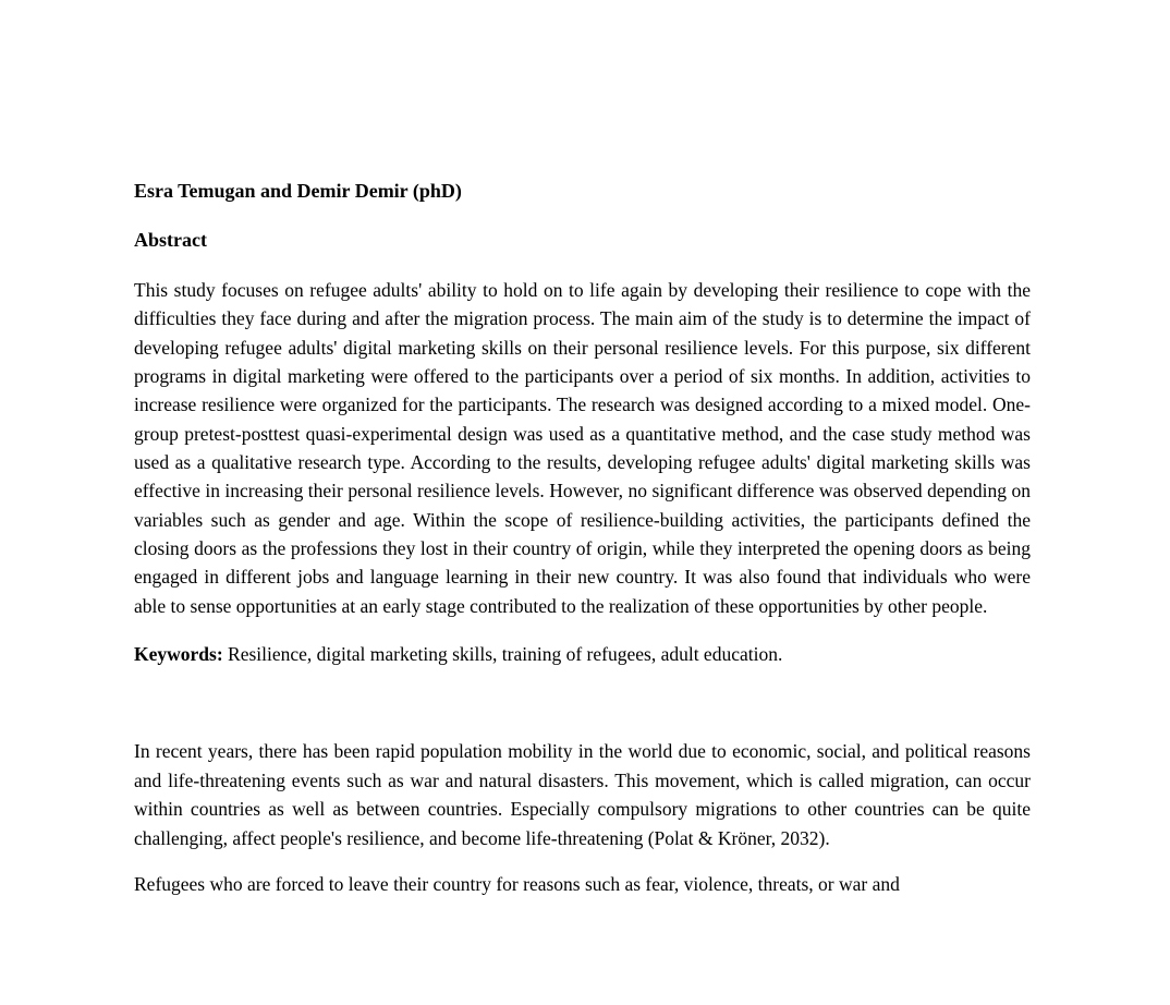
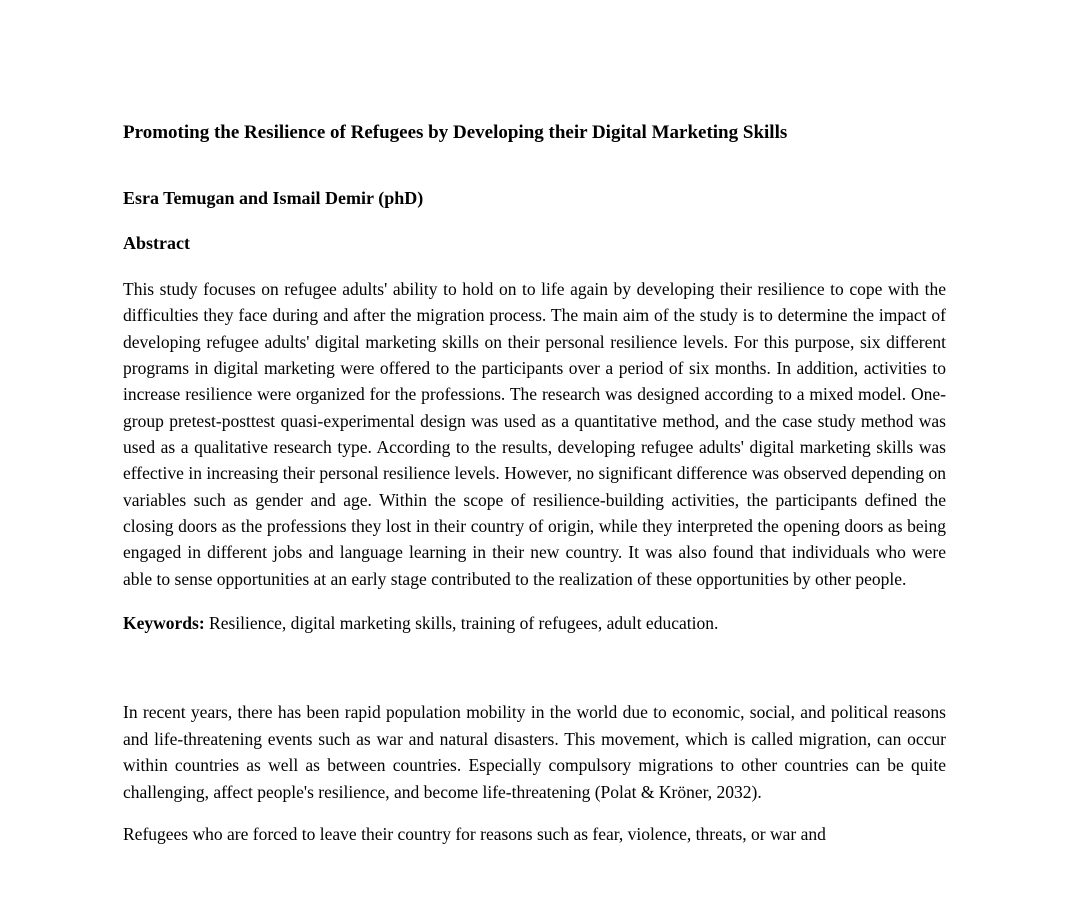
+ Promoting the Resilience of Refugees by Developing their Digital Marketing Skills
- Esra Temugan and Demir Demir (phD)
+ Esra Temugan and Ismail Demir (phD)
  Abstract
- This study focuses on refugee adults' ability to hold on to life again by developing their resilience to cope with the difficulties they face during and after the migration process. The main aim of the study is to determine the impact of developing refugee adults' digital marketing skills on their personal resilience levels. For this purpose, six different programs in digital marketing were offered to the participants over a period of six months. In addition, activities to increase resilience were organized for the participants. The research was designed according to a mixed model. One-group pretest-posttest quasi-experimental design was used as a quantitative method, and the case study method was used as a qualitative research type. According to the results, developing refugee adults' digital marketing skills was effective in increasing their personal resilience levels. However, no significant difference was observed depending on variables such as gender and age. Within the scope of resilience-building activities, the participants defined the closing doors as the professions they lost in their country of origin, while they interpreted the opening doors as being engaged in different jobs and language learning in their new country. It was also found that individuals who were able to sense opportunities at an early stage contributed to the realization of these opportunities by other people.
+ This study focuses on refugee adults' ability to hold on to life again by developing their resilience to cope with the difficulties they face during and after the migration process. The main aim of the study is to determine the impact of developing refugee adults' digital marketing skills on their personal resilience levels. For this purpose, six different programs in digital marketing were offered to the participants over a period of six months. In addition, activities to increase resilience were organized for the professions. The research was designed according to a mixed model. One-group pretest-posttest quasi-experimental design was used as a quantitative method, and the case study method was used as a qualitative research type. According to the results, developing refugee adults' digital marketing skills was effective in increasing their personal resilience levels. However, no significant difference was observed depending on variables such as gender and age. Within the scope of resilience-building activities, the participants defined the closing doors as the professions they lost in their country of origin, while they interpreted the opening doors as being engaged in different jobs and language learning in their new country. It was also found that individuals who were able to sense opportunities at an early stage contributed to the realization of these opportunities by other people.
  Keywords: Resilience, digital marketing skills, training of refugees, adult education.
  In recent years, there has been rapid population mobility in the world due to economic, social, and political reasons and life-threatening events such as war and natural disasters. This movement, which is called migration, can occur within countries as well as between countries. Especially compulsory migrations to other countries can be quite challenging, affect people's resilience, and become life-threatening (Polat & Kröner, 2032).
  Refugees who are forced to leave their country for reasons such as fear, violence, threats, or war and
